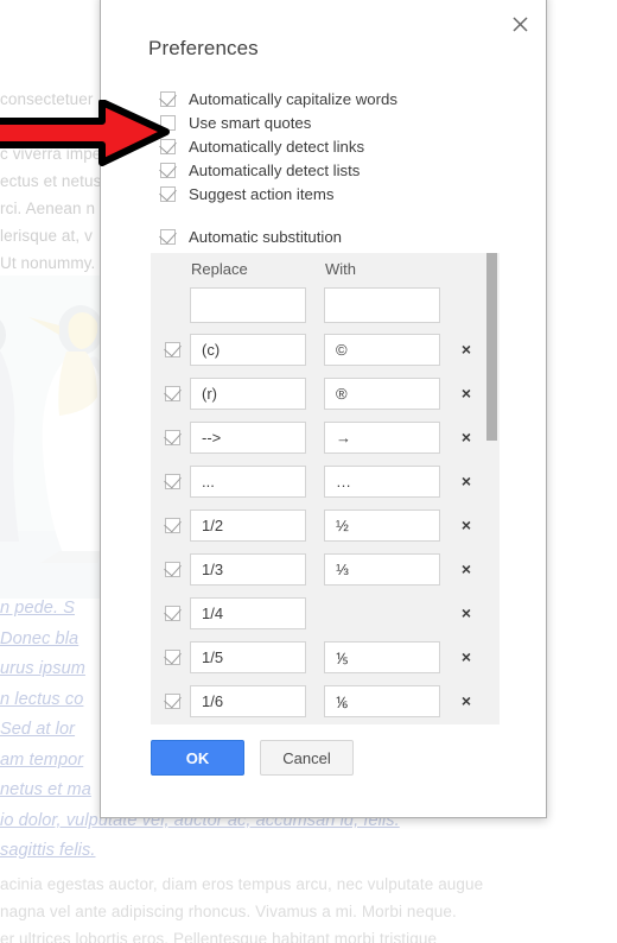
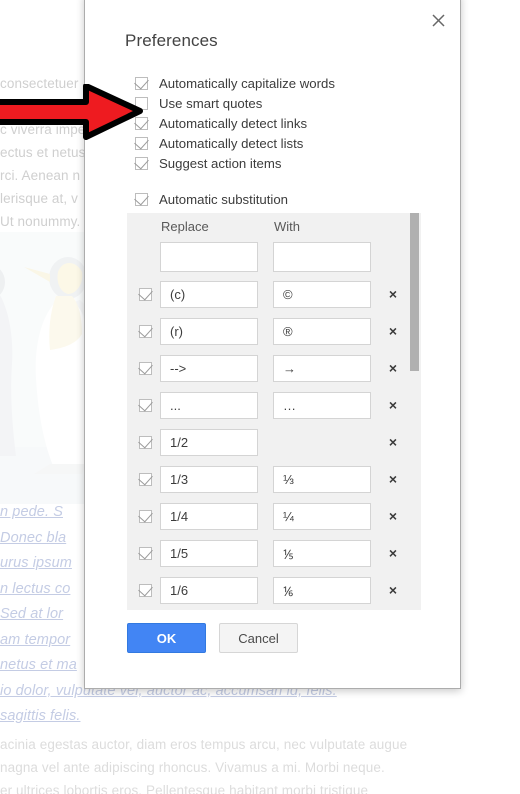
  consectetuer
  c viverra impe
  ectus et netus
  rci. Aenean n
  lerisque at, v
  Ut nonummy.
  n pede. S
  Donec bla
  urus ipsum
  n lectus co
  Sed at lor
  am tempor
  netus et ma
  io dolor, vulputate vel, auctor ac, accumsan id, felis.
  sagittis felis.
  acinia egestas auctor, diam eros tempus arcu, nec vulputate augue
  nagna vel ante adipiscing rhoncus. Vivamus a mi. Morbi neque.
  er ultrices lobortis eros. Pellentesque habitant morbi tristique
  Preferences
  Automatically capitalize words
  Use smart quotes
  Automatically detect links
  Automatically detect lists
  Suggest action items
  Automatic substitution
  Replace
  With
  (c)
  ©
  ×
  (r)
  ®
  ×
  -->
  →
  ×
  ...
  …
  ×
  1/2
- ½
  ×
  1/3
  ⅓
  ×
  1/4
+ ¼
  ×
  1/5
  ⅕
  ×
  1/6
  ⅙
  ×
  OK
  Cancel
